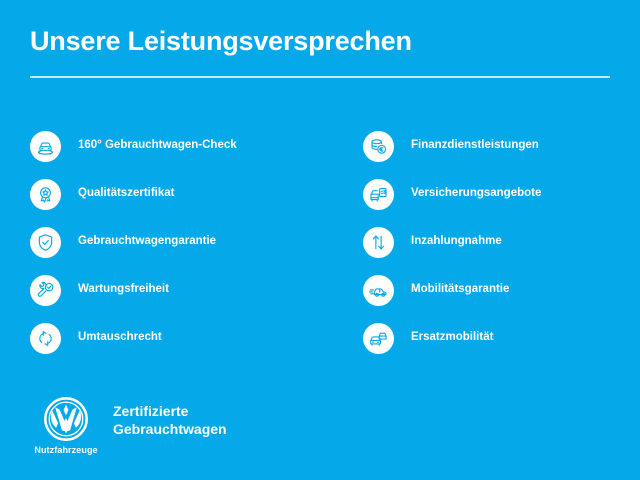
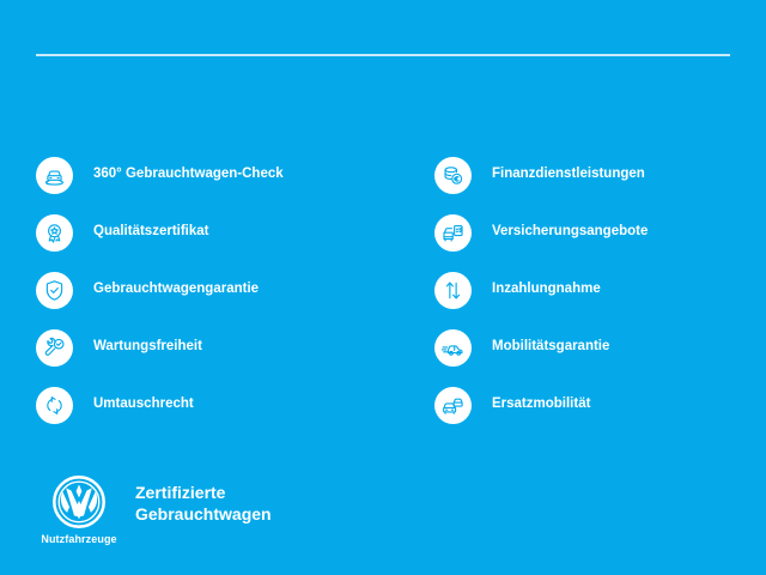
- Unsere Leistungsversprechen
- 160° Gebrauchtwagen-Check
+ 360° Gebrauchtwagen-Check
  Qualitätszertifikat
  Gebrauchtwagengarantie
  Wartungsfreiheit
  Umtauschrecht
  Finanzdienstleistungen
  Versicherungsangebote
  Inzahlungnahme
  Mobilitätsgarantie
  Ersatzmobilität
  Nutzfahrzeuge
  Zertifizierte
  Gebrauchtwagen
